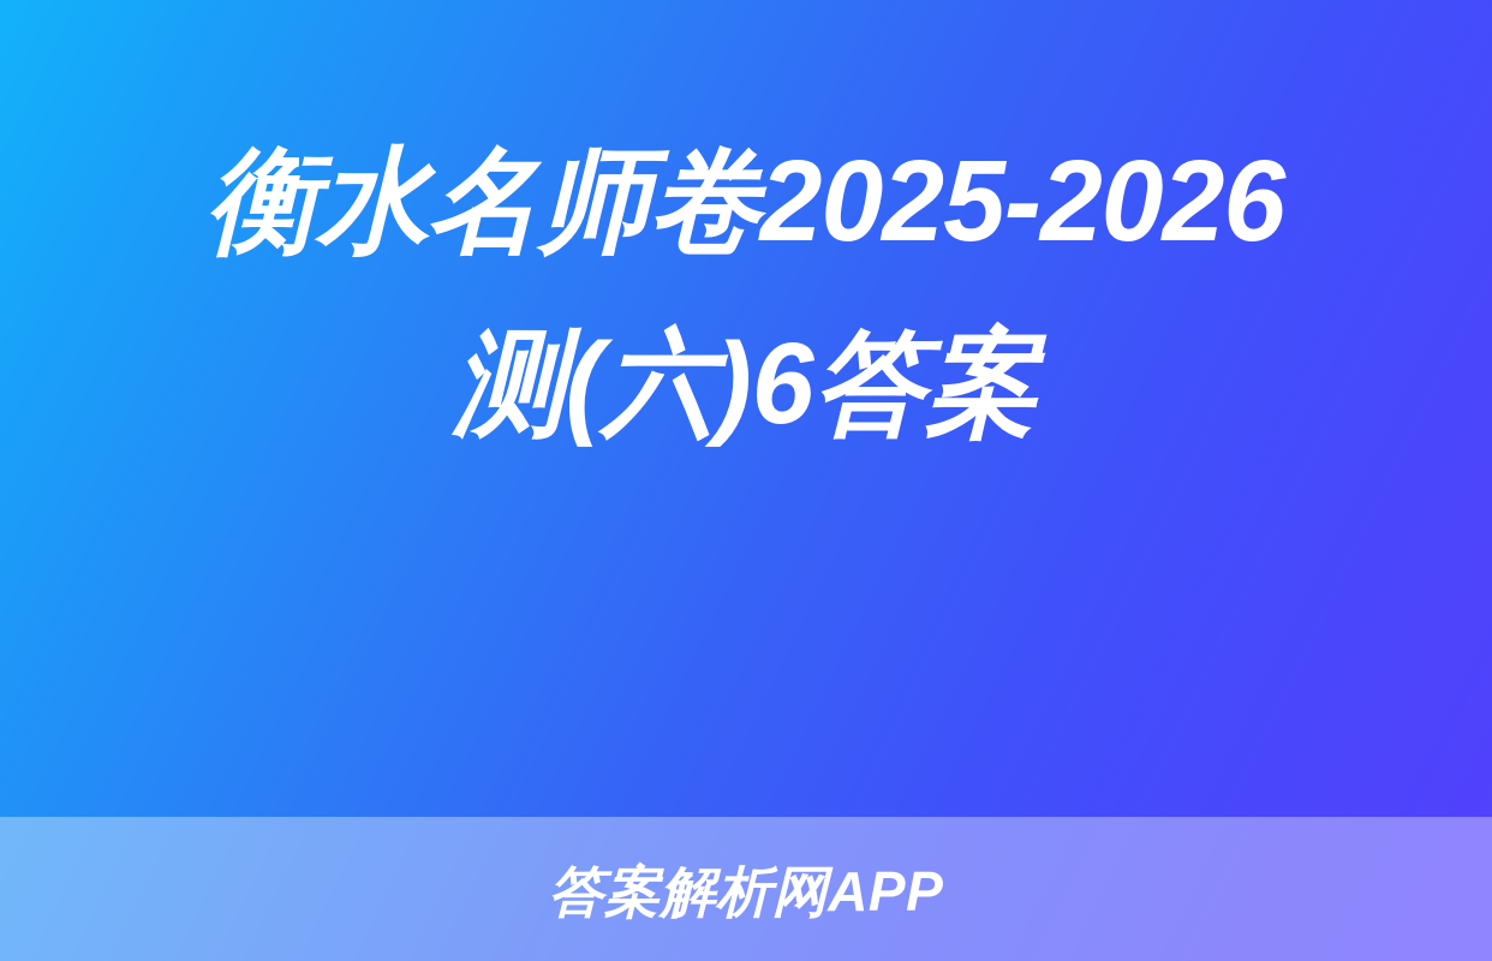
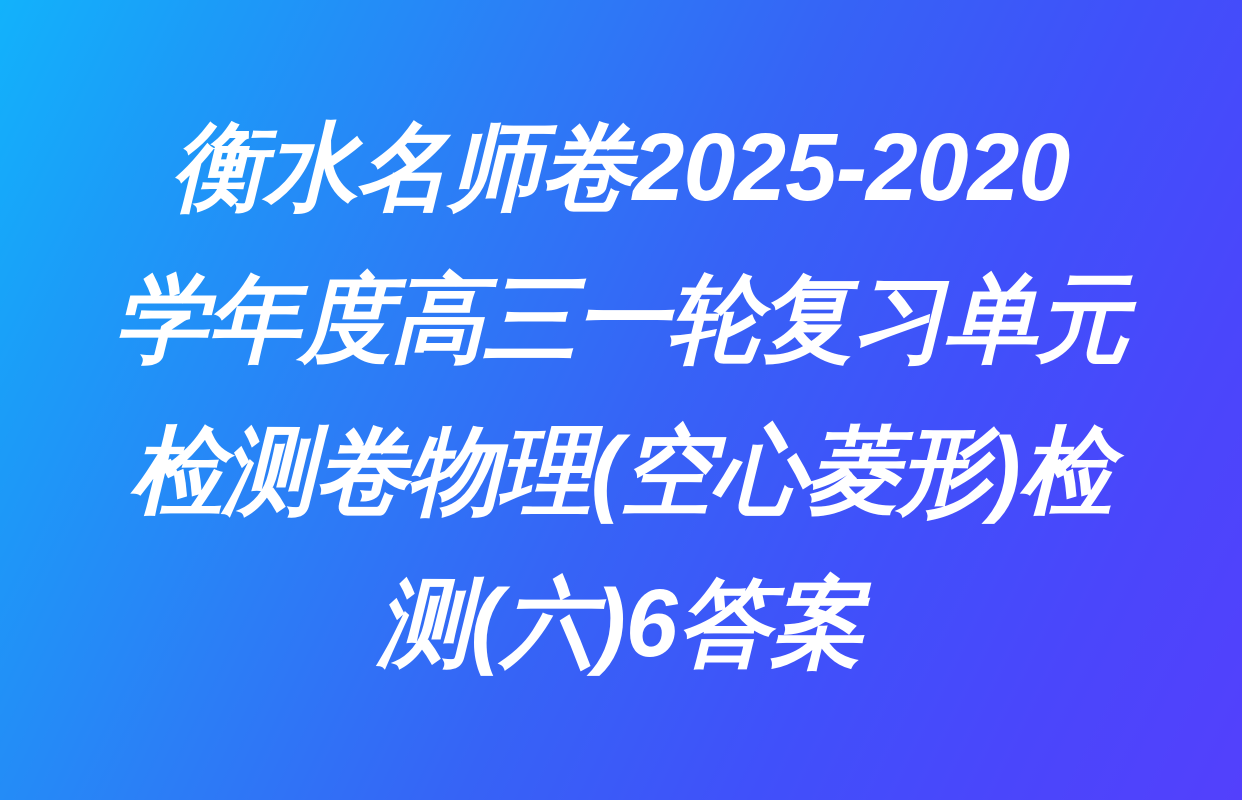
- 衡水名师卷2025-2026
+ 衡水名师卷2025-2020
+ 学年度高三一轮复习单元
+ 检测卷物理(空心菱形)检
  测(六)6答案
- 答案解析网APP
